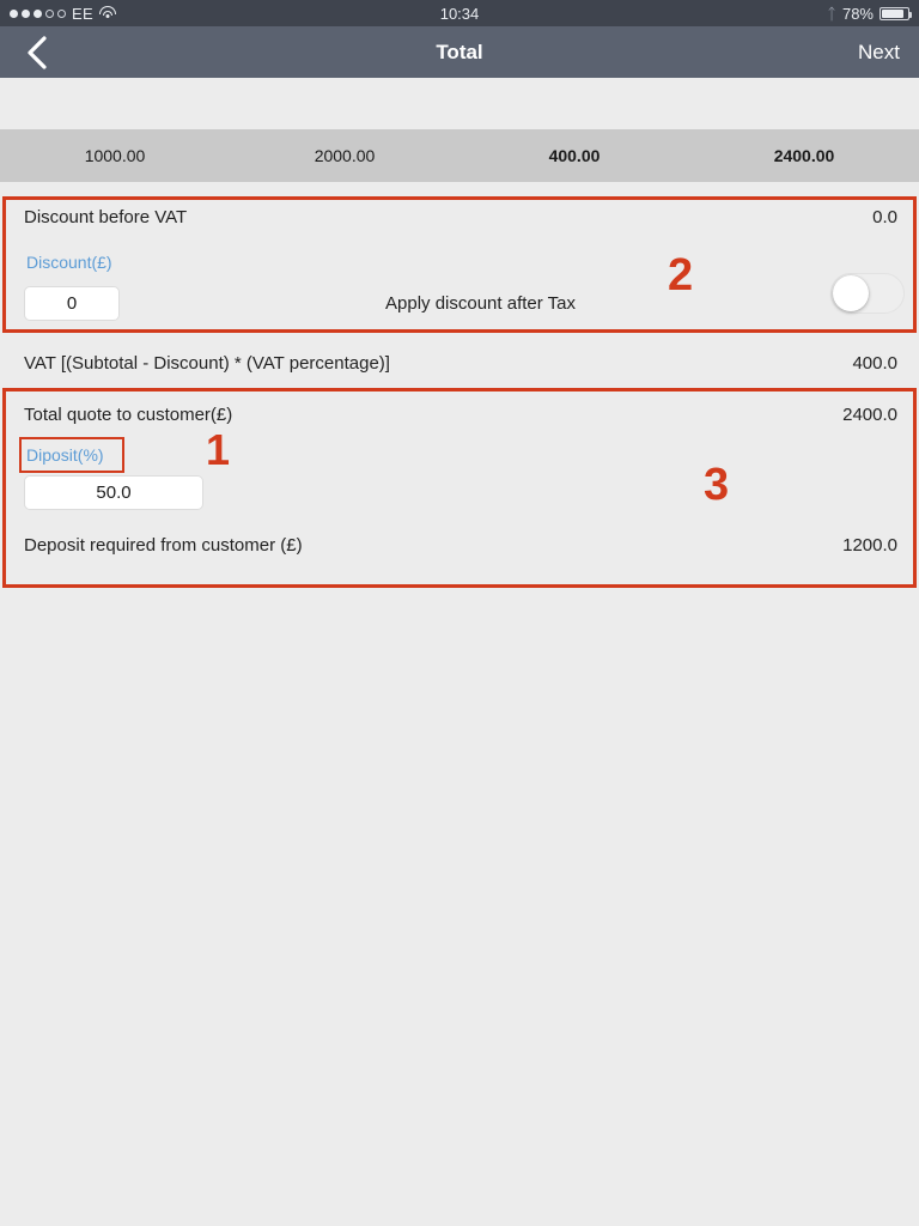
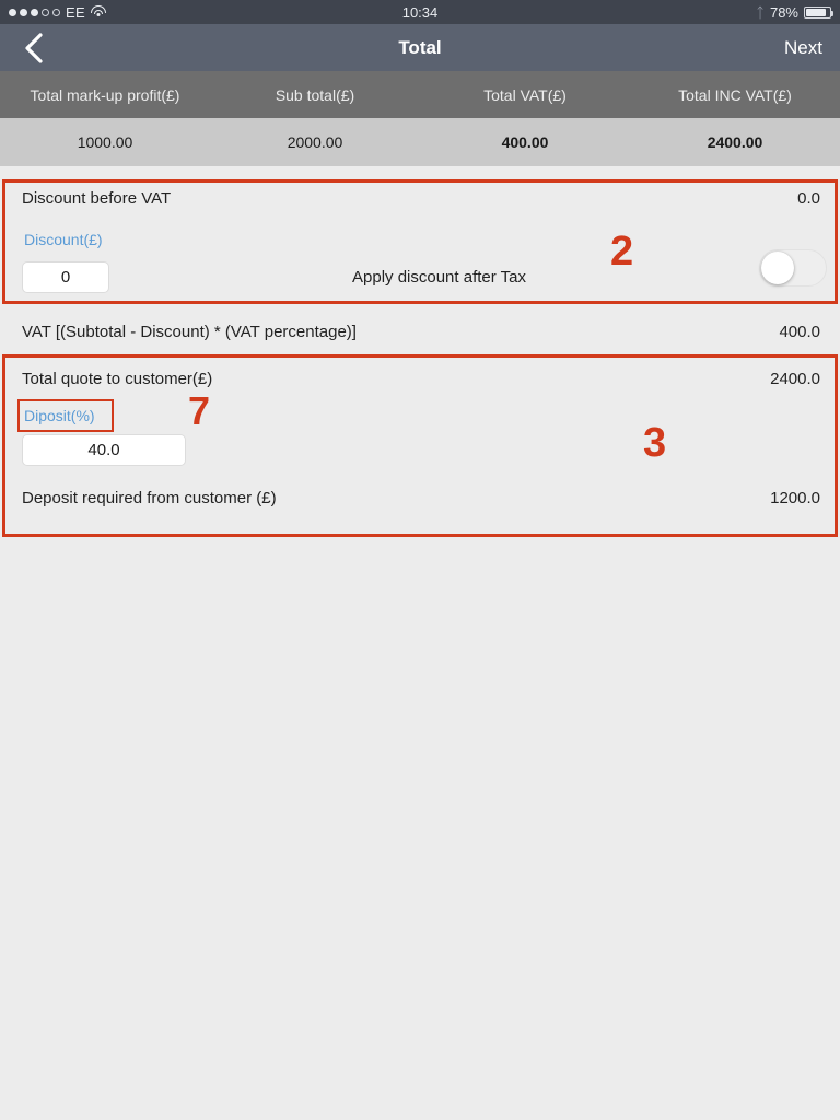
  EE
  10:34
  ᛏ
  78%
  Total
  Next
+ Total mark-up profit(£)
+ Sub total(£)
+ Total VAT(£)
+ Total INC VAT(£)
  1000.00
  2000.00
  400.00
  2400.00
  Discount before VAT
  0.0
  Discount(£)
  0
  Apply discount after Tax
  VAT [(Subtotal - Discount) * (VAT percentage)]
  400.0
  Total quote to customer(£)
  2400.0
  Diposit(%)
- 50.0
+ 40.0
  Deposit required from customer (£)
  1200.0
  2
  3
- 1
+ 7
